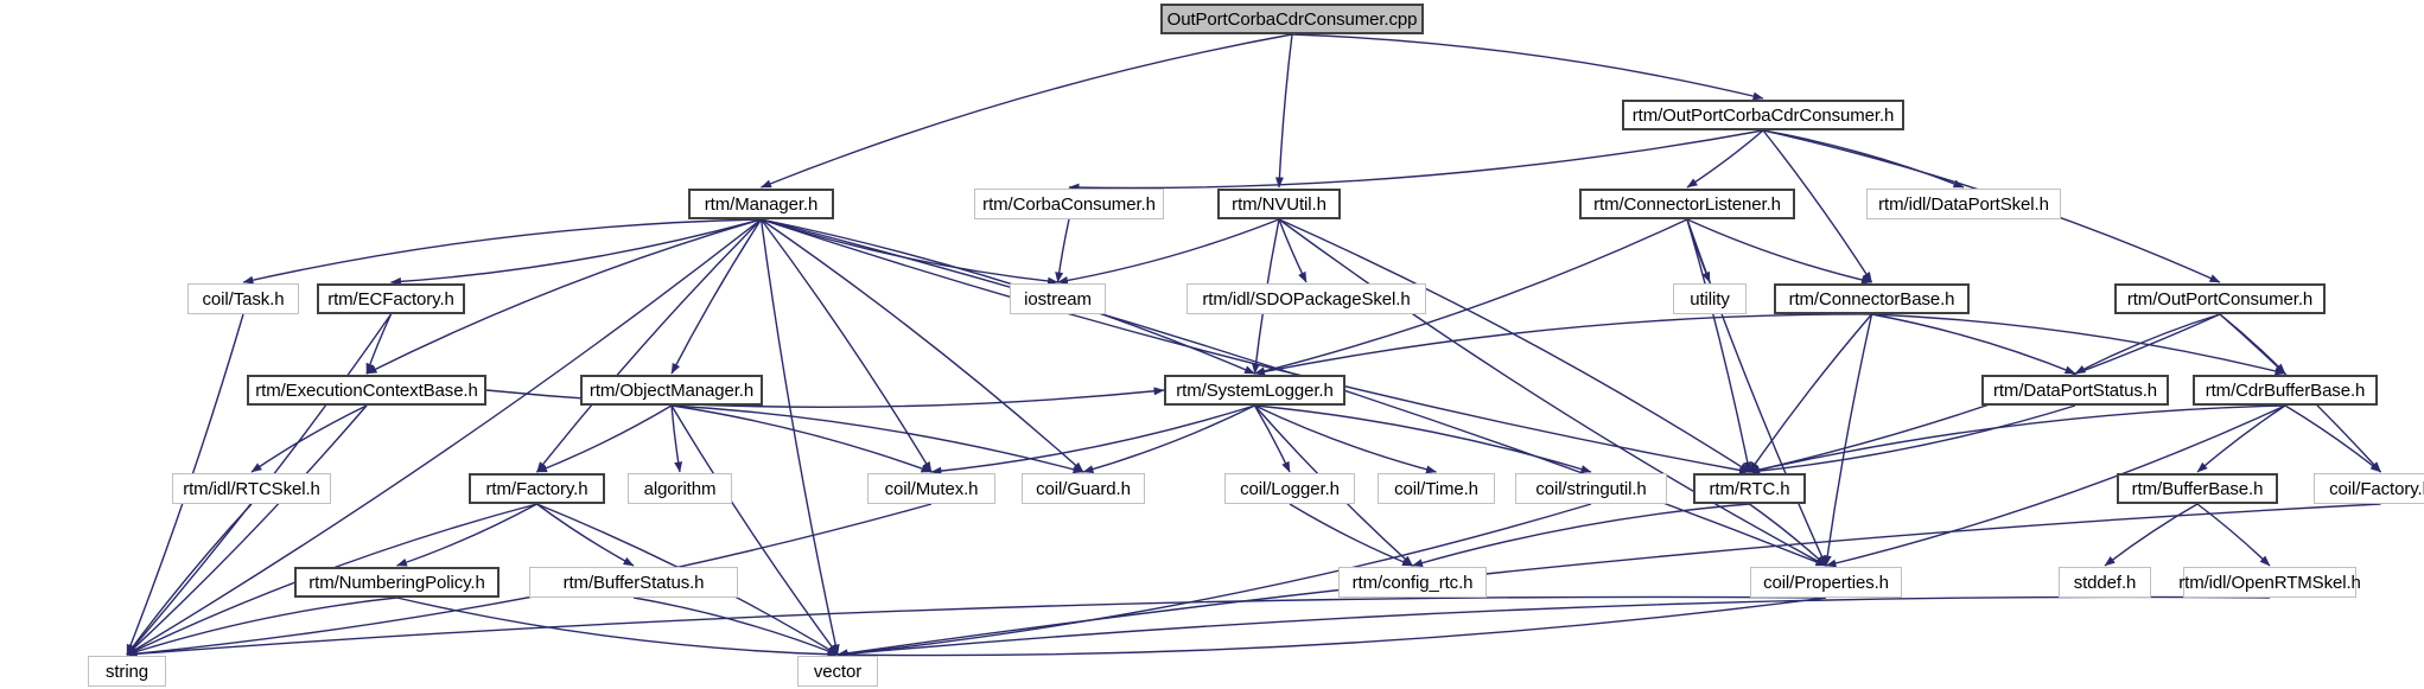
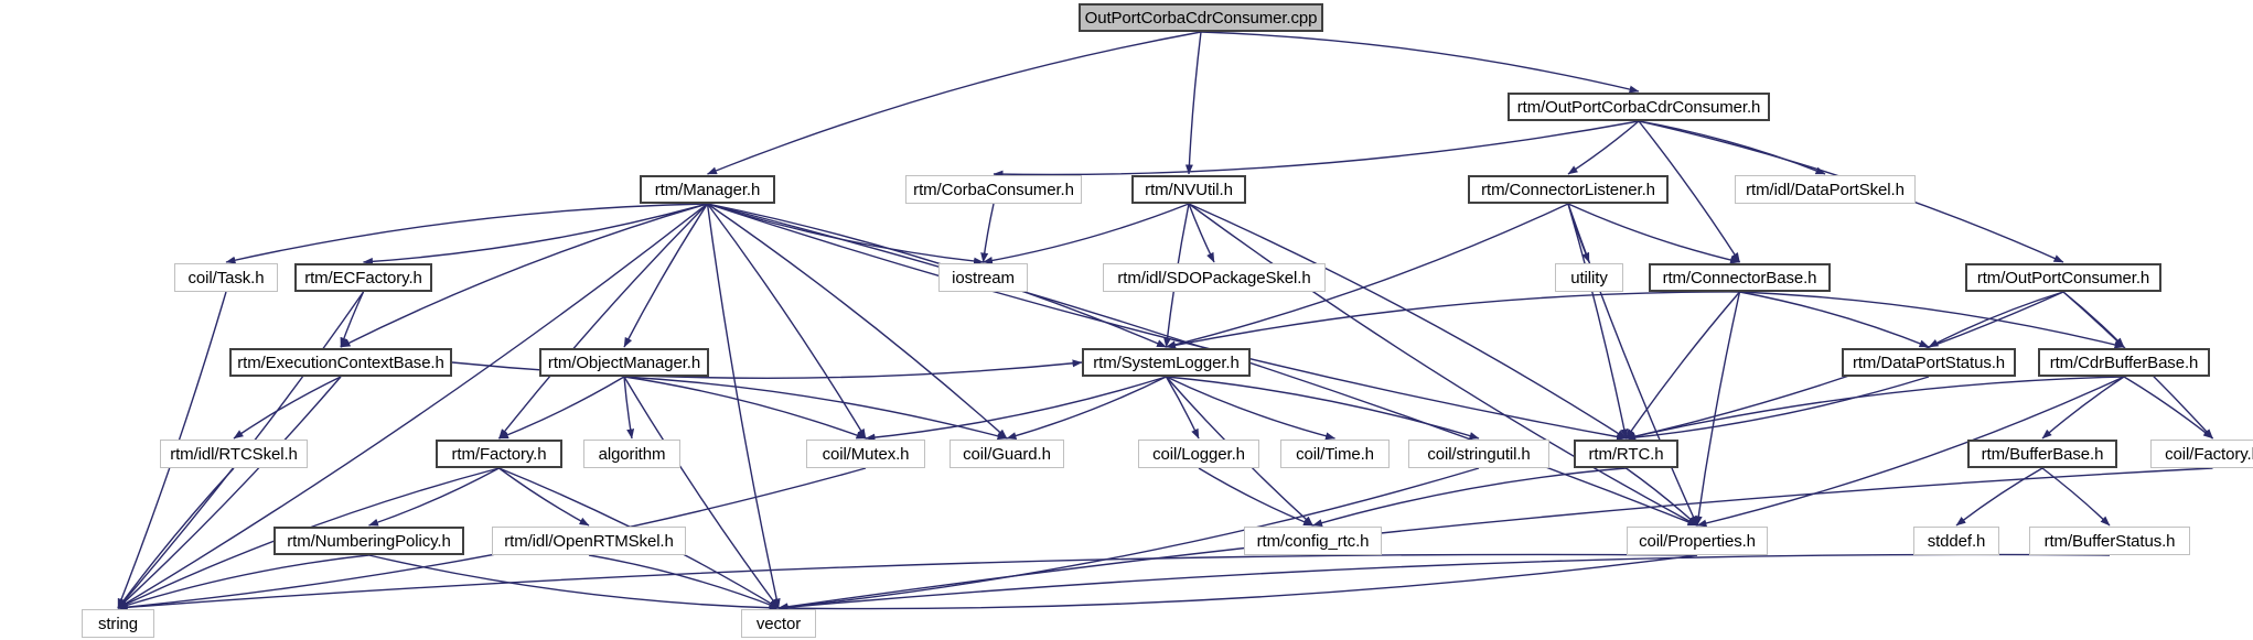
  OutPortCorbaCdrConsumer.cpp
  rtm/OutPortCorbaCdrConsumer.h
  rtm/Manager.h
  rtm/CorbaConsumer.h
  rtm/NVUtil.h
  rtm/ConnectorListener.h
  rtm/idl/DataPortSkel.h
  coil/Task.h
  rtm/ECFactory.h
  iostream
  rtm/idl/SDOPackageSkel.h
  utility
  rtm/ConnectorBase.h
  rtm/OutPortConsumer.h
  rtm/ExecutionContextBase.h
  rtm/ObjectManager.h
  rtm/SystemLogger.h
  rtm/DataPortStatus.h
  rtm/CdrBufferBase.h
  rtm/idl/RTCSkel.h
  rtm/Factory.h
  algorithm
  coil/Mutex.h
  coil/Guard.h
  coil/Logger.h
  coil/Time.h
  coil/stringutil.h
  rtm/RTC.h
  rtm/BufferBase.h
  coil/Factory.
  rtm/NumberingPolicy.h
- rtm/BufferStatus.h
+ rtm/idl/OpenRTMSkel.h
  rtm/config_rtc.h
  coil/Properties.h
  stddef.h
- rtm/idl/OpenRTMSkel.h
+ rtm/BufferStatus.h
  string
  vector
